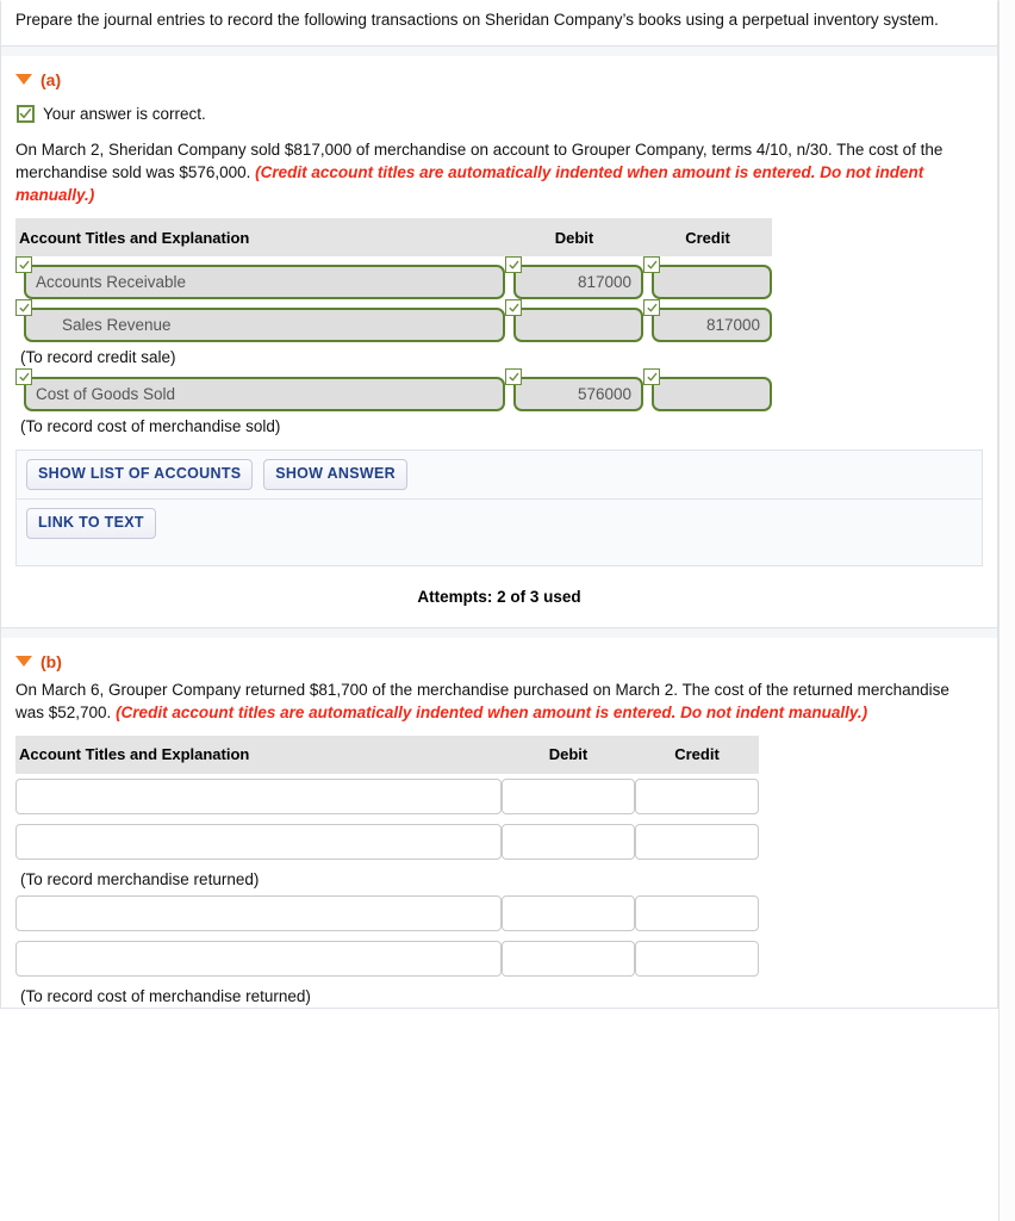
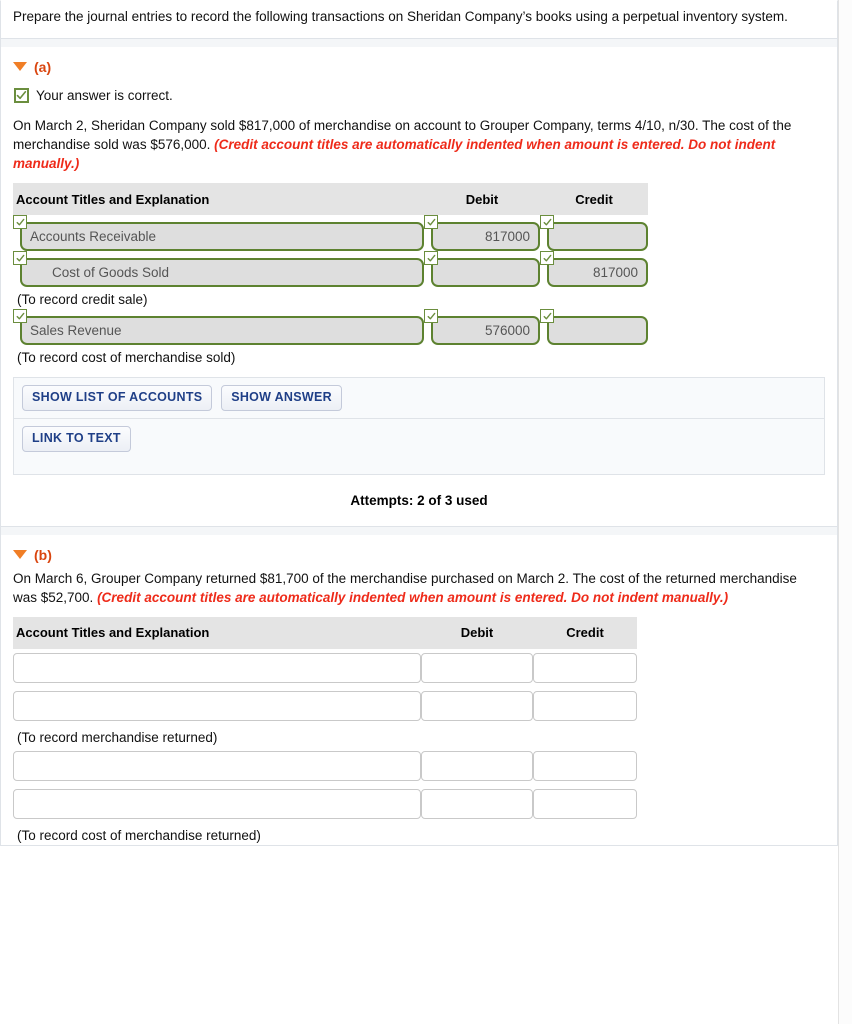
  Prepare the journal entries to record the following transactions on Sheridan Company’s books using a perpetual inventory system.
  (a)
  Your answer is correct.
  On March 2, Sheridan Company sold $817,000 of merchandise on account to Grouper Company, terms 4/10, n/30. The cost of the merchandise sold was $576,000. (Credit account titles are automatically indented when amount is entered. Do not indent manually.)
  Account Titles and Explanation	Debit	Credit
  Accounts Receivable	817000
- Sales Revenue		817000
+ Cost of Goods Sold		817000
  (To record credit sale)
- Cost of Goods Sold	576000
+ Sales Revenue	576000
  (To record cost of merchandise sold)
  SHOW LIST OF ACCOUNTS SHOW ANSWER
  LINK TO TEXT
  Attempts: 2 of 3 used
  (b)
  On March 6, Grouper Company returned $81,700 of the merchandise purchased on March 2. The cost of the returned merchandise was $52,700. (Credit account titles are automatically indented when amount is entered. Do not indent manually.)
  Account Titles and Explanation	Debit	Credit
  (To record merchandise returned)
  (To record cost of merchandise returned)
